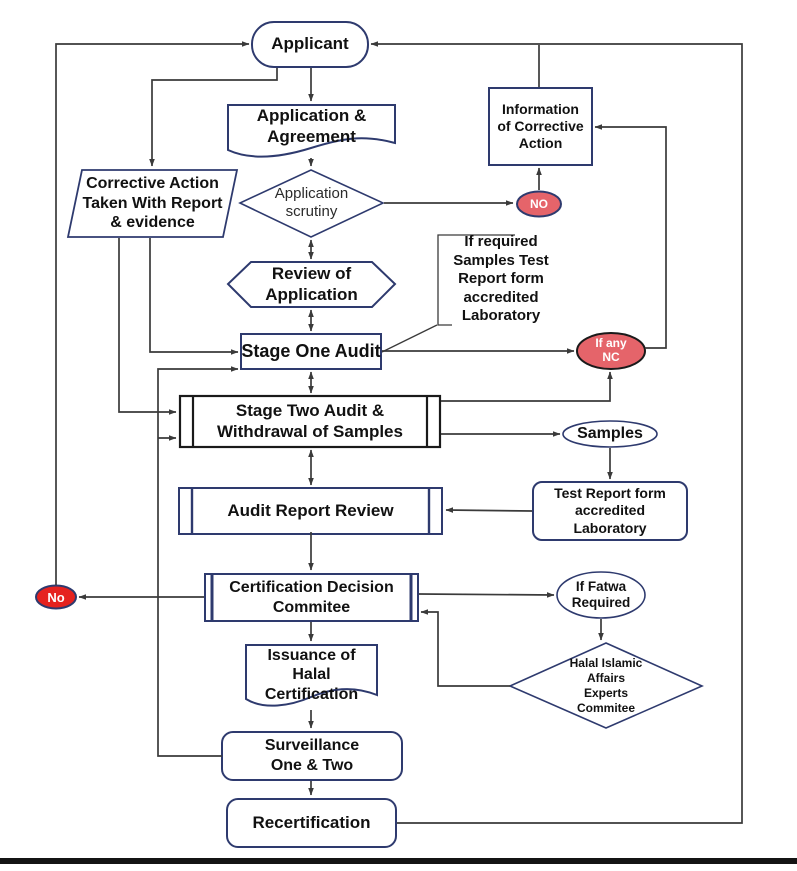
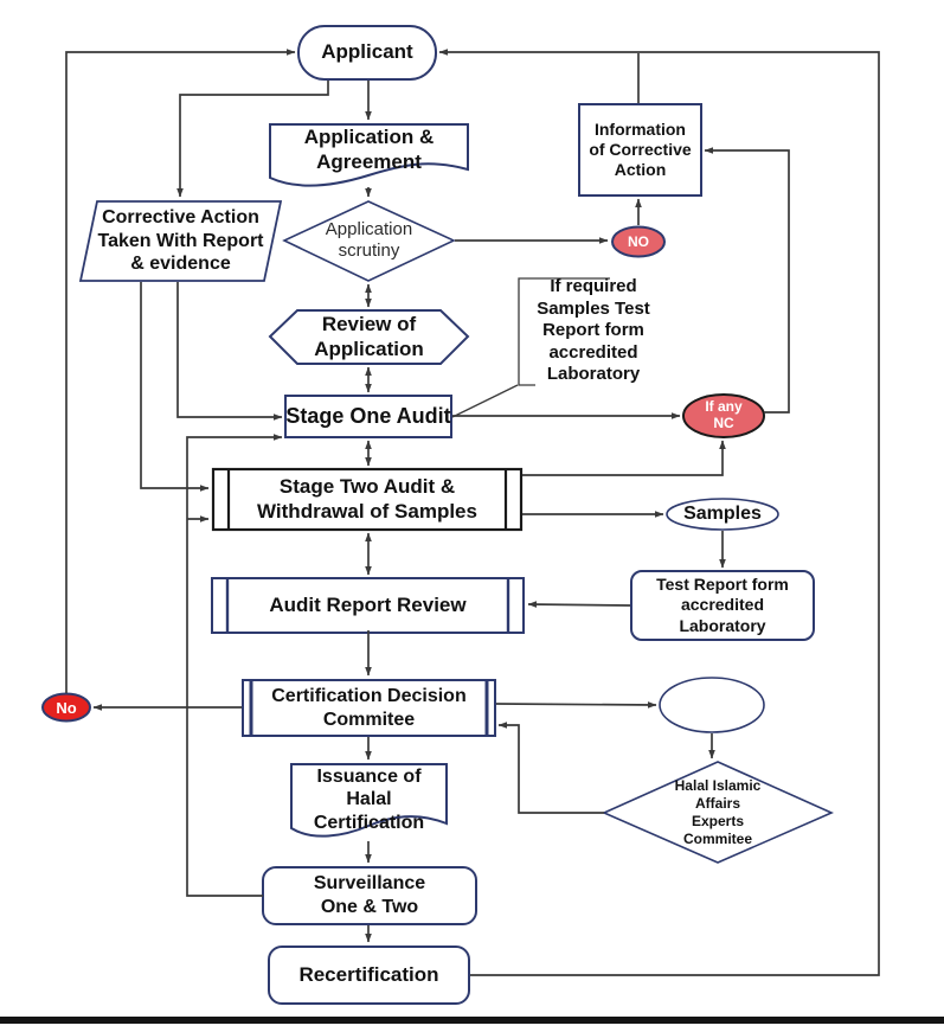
  Applicant
  Application &
  Agreement
  Application
  scrutiny
  Corrective Action
  Taken With Report
  & evidence
  Review of
  Application
  Stage One Audit
  If required
  Samples Test
  Report form
  accredited
  Laboratory
  Stage Two Audit &
  Withdrawal of Samples
  Audit Report Review
  Certification Decision
  Commitee
  Issuance of
  Halal
  Certification
  Surveillance
  One & Two
  Recertification
  Information
  of Corrective
  Action
  NO
  If any
  NC
  Samples
  Test Report form
  accredited
  Laboratory
- If Fatwa
- Required
  Halal Islamic
  Affairs
  Experts
  Commitee
  No
